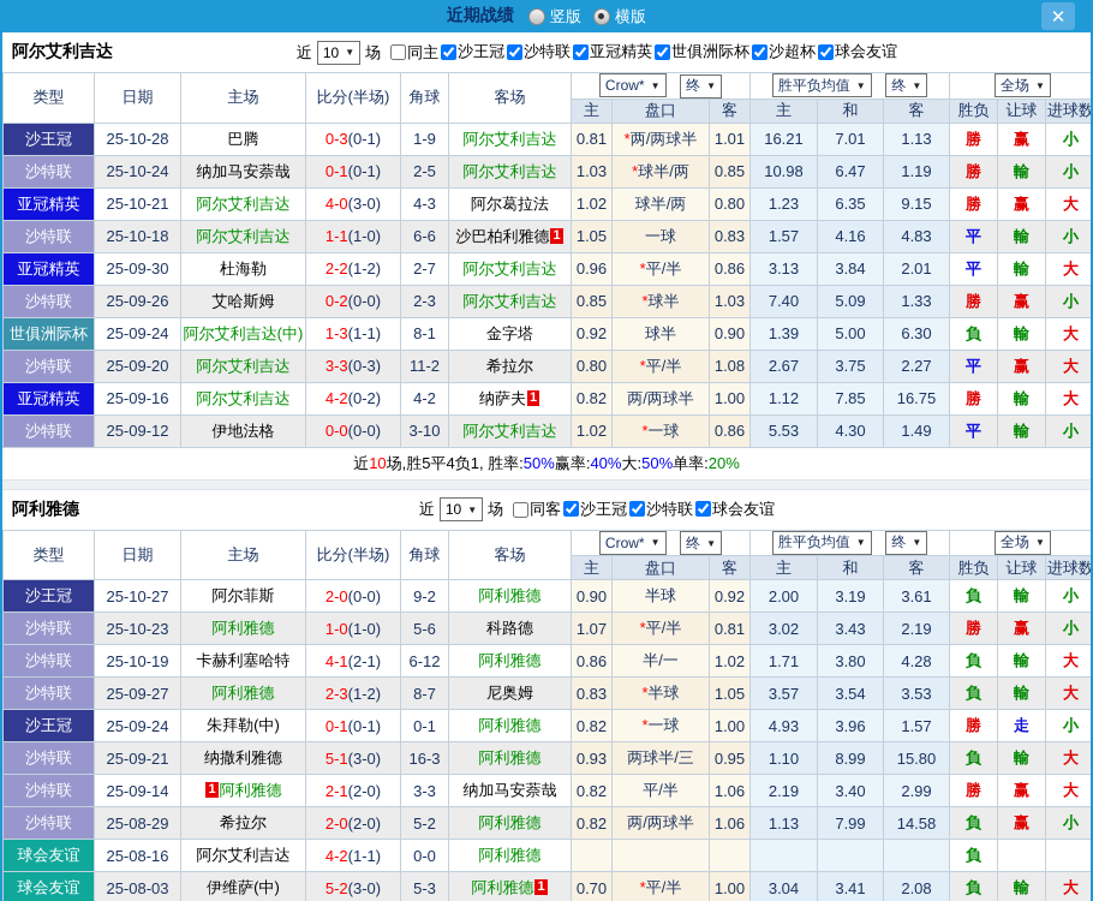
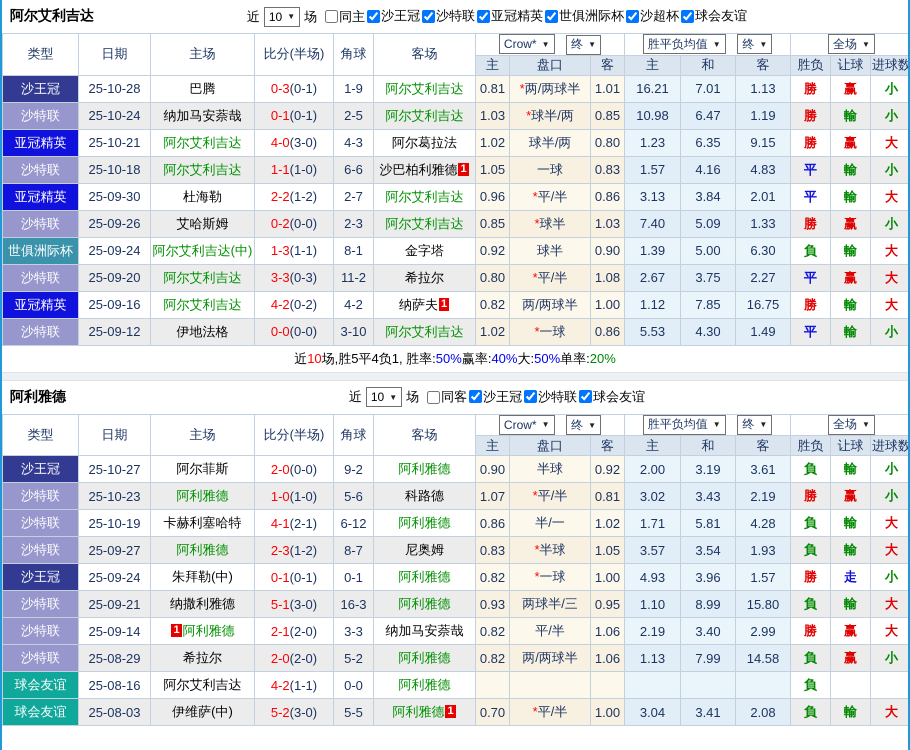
- 近期战绩
- 竖版
- 横版
- ✕
  阿尔艾利吉达
  近
  10
  ▼
  场
  同主
  沙王冠
  沙特联
  亚冠精英
  世俱洲际杯
  沙超杯
  球会友谊
  类型	日期	主场	比分(半场)	角球	客场	Crow* ▼ 终 ▼	胜平负均值 ▼ 终 ▼	全场 ▼
  主	盘口	客	主	和	客	胜负	让球	进球数
  沙王冠	25-10-28	巴腾	0-3(0-1)	1-9	阿尔艾利吉达	0.81	*两/两球半	1.01	16.21	7.01	1.13	勝	赢	小
  沙特联	25-10-24	纳加马安萘哉	0-1(0-1)	2-5	阿尔艾利吉达	1.03	*球半/两	0.85	10.98	6.47	1.19	勝	輸	小
  亚冠精英	25-10-21	阿尔艾利吉达	4-0(3-0)	4-3	阿尔葛拉法	1.02	球半/两	0.80	1.23	6.35	9.15	勝	赢	大
  沙特联	25-10-18	阿尔艾利吉达	1-1(1-0)	6-6	沙巴柏利雅德 1	1.05	一球	0.83	1.57	4.16	4.83	平	輸	小
  亚冠精英	25-09-30	杜海勒	2-2(1-2)	2-7	阿尔艾利吉达	0.96	*平/半	0.86	3.13	3.84	2.01	平	輸	大
  沙特联	25-09-26	艾哈斯姆	0-2(0-0)	2-3	阿尔艾利吉达	0.85	*球半	1.03	7.40	5.09	1.33	勝	赢	小
  世俱洲际杯	25-09-24	阿尔艾利吉达(中)	1-3(1-1)	8-1	金字塔	0.92	球半	0.90	1.39	5.00	6.30	負	輸	大
  沙特联	25-09-20	阿尔艾利吉达	3-3(0-3)	11-2	希拉尔	0.80	*平/半	1.08	2.67	3.75	2.27	平	赢	大
  亚冠精英	25-09-16	阿尔艾利吉达	4-2(0-2)	4-2	纳萨夫 1	0.82	两/两球半	1.00	1.12	7.85	16.75	勝	輸	大
  沙特联	25-09-12	伊地法格	0-0(0-0)	3-10	阿尔艾利吉达	1.02	*一球	0.86	5.53	4.30	1.49	平	輸	小
  近
  10
  场,胜5平4负1, 胜率:
  50%
  赢率:
  40%
  大:
  50%
  单率:
  20%
  阿利雅德
  近
  10
  ▼
  场
  同客
  沙王冠
  沙特联
  球会友谊
  类型	日期	主场	比分(半场)	角球	客场	Crow* ▼ 终 ▼	胜平负均值 ▼ 终 ▼	全场 ▼
  主	盘口	客	主	和	客	胜负	让球	进球数
  沙王冠	25-10-27	阿尔菲斯	2-0(0-0)	9-2	阿利雅德	0.90	半球	0.92	2.00	3.19	3.61	負	輸	小
  沙特联	25-10-23	阿利雅德	1-0(1-0)	5-6	科路德	1.07	*平/半	0.81	3.02	3.43	2.19	勝	赢	小
- 沙特联	25-10-19	卡赫利塞哈特	4-1(2-1)	6-12	阿利雅德	0.86	半/一	1.02	1.71	3.80	4.28	負	輸	大
+ 沙特联	25-10-19	卡赫利塞哈特	4-1(2-1)	6-12	阿利雅德	0.86	半/一	1.02	1.71	5.81	4.28	負	輸	大
- 沙特联	25-09-27	阿利雅德	2-3(1-2)	8-7	尼奥姆	0.83	*半球	1.05	3.57	3.54	3.53	負	輸	大
+ 沙特联	25-09-27	阿利雅德	2-3(1-2)	8-7	尼奥姆	0.83	*半球	1.05	3.57	3.54	1.93	負	輸	大
  沙王冠	25-09-24	朱拜勒(中)	0-1(0-1)	0-1	阿利雅德	0.82	*一球	1.00	4.93	3.96	1.57	勝	走	小
  沙特联	25-09-21	纳撒利雅德	5-1(3-0)	16-3	阿利雅德	0.93	两球半/三	0.95	1.10	8.99	15.80	負	輸	大
  沙特联	25-09-14	1 阿利雅德	2-1(2-0)	3-3	纳加马安萘哉	0.82	平/半	1.06	2.19	3.40	2.99	勝	赢	大
  沙特联	25-08-29	希拉尔	2-0(2-0)	5-2	阿利雅德	0.82	两/两球半	1.06	1.13	7.99	14.58	負	赢	小
  球会友谊	25-08-16	阿尔艾利吉达	4-2(1-1)	0-0	阿利雅德							負
- 球会友谊	25-08-03	伊维萨(中)	5-2(3-0)	5-3	阿利雅德 1	0.70	*平/半	1.00	3.04	3.41	2.08	負	輸	大
+ 球会友谊	25-08-03	伊维萨(中)	5-2(3-0)	5-5	阿利雅德 1	0.70	*平/半	1.00	3.04	3.41	2.08	負	輸	大
